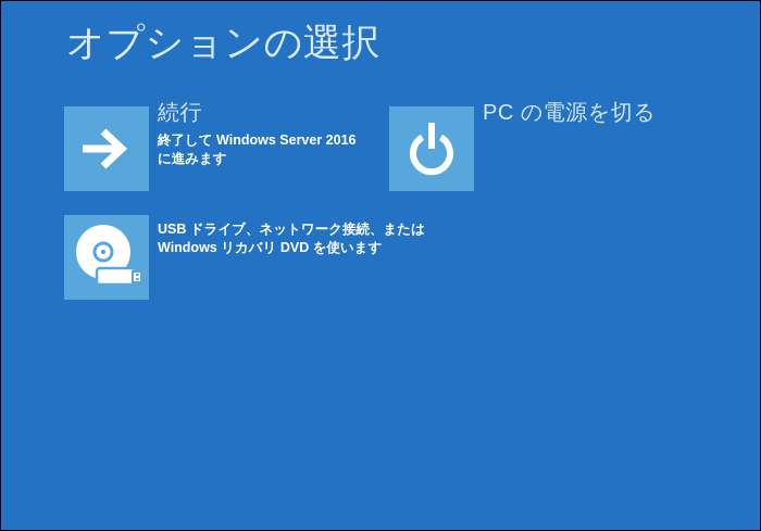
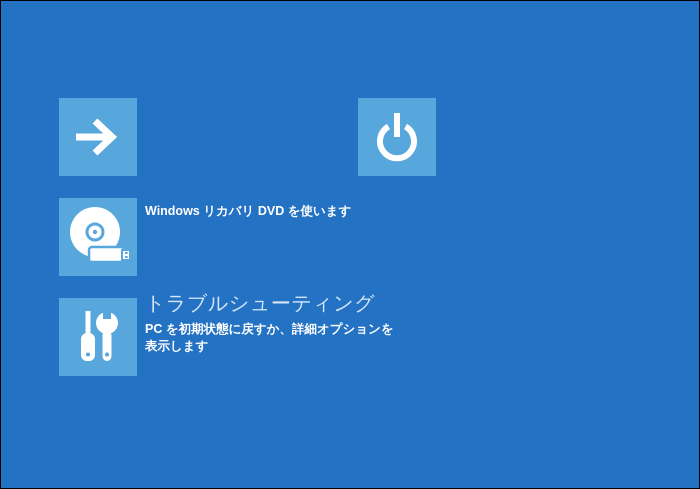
- オプションの選択
- 続行
- 終了して Windows Server 2016
- に進みます
- PC の電源を切る
- USB ドライブ、ネットワーク接続、または
  Windows リカバリ DVD を使います
+ トラブルシューティング
+ PC を初期状態に戻すか、詳細オプションを
+ 表示します
